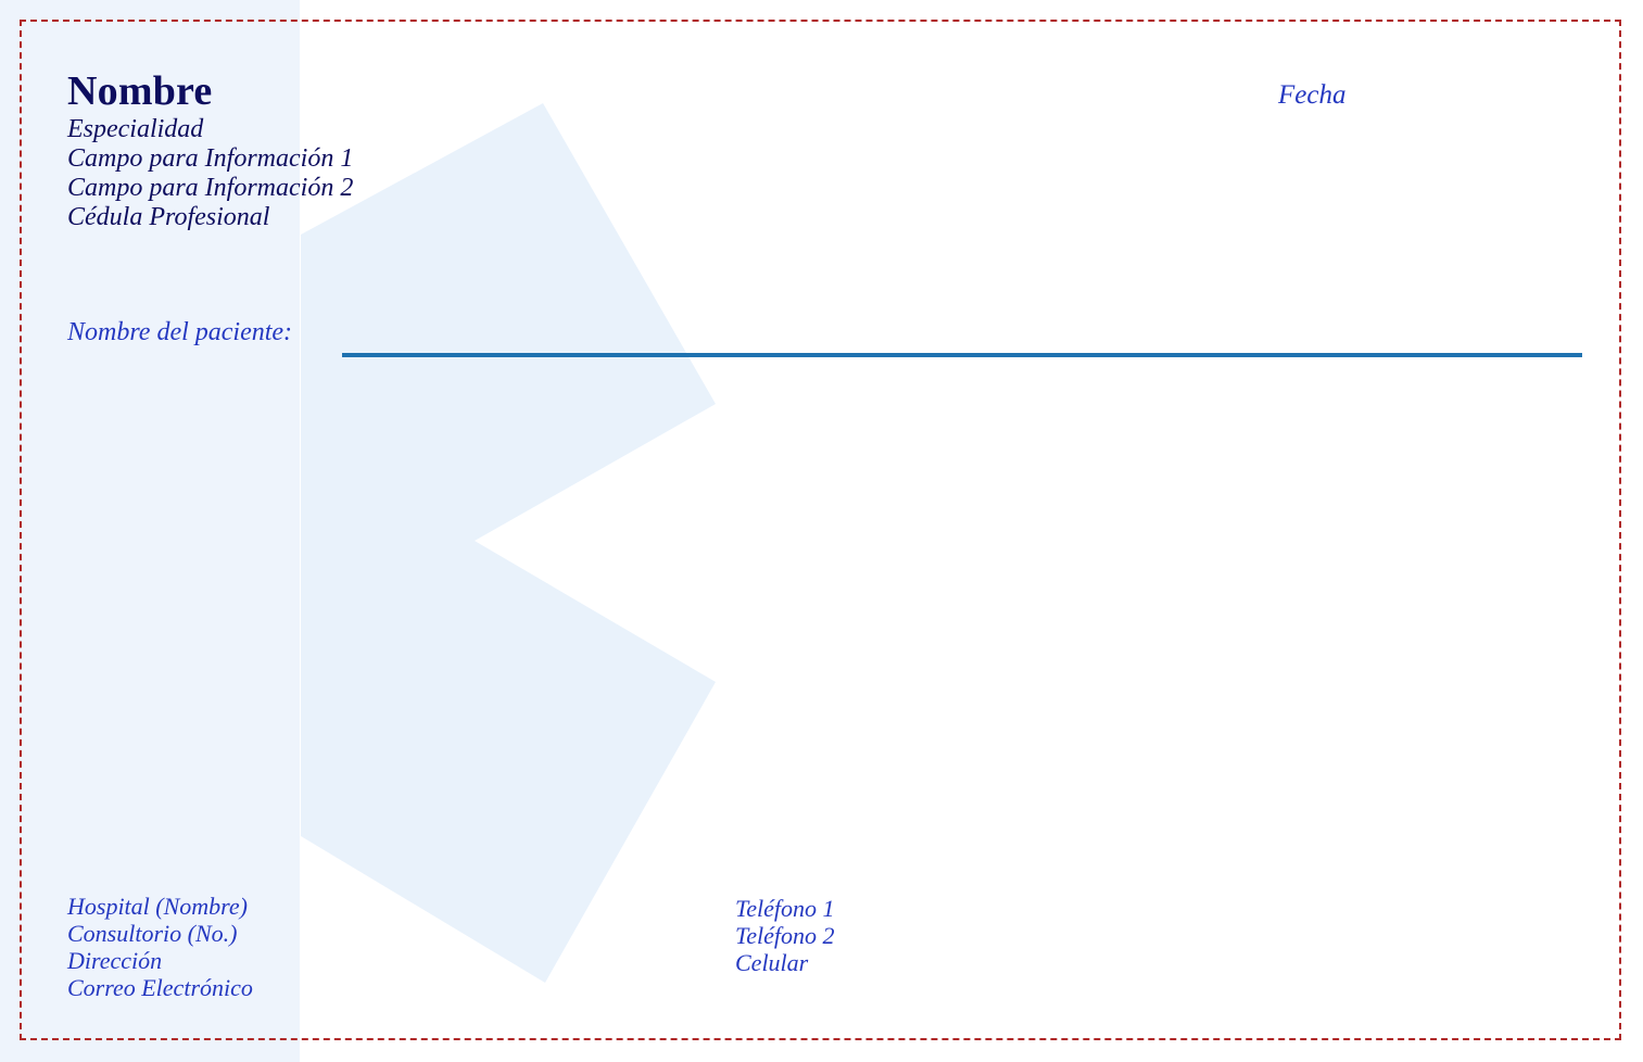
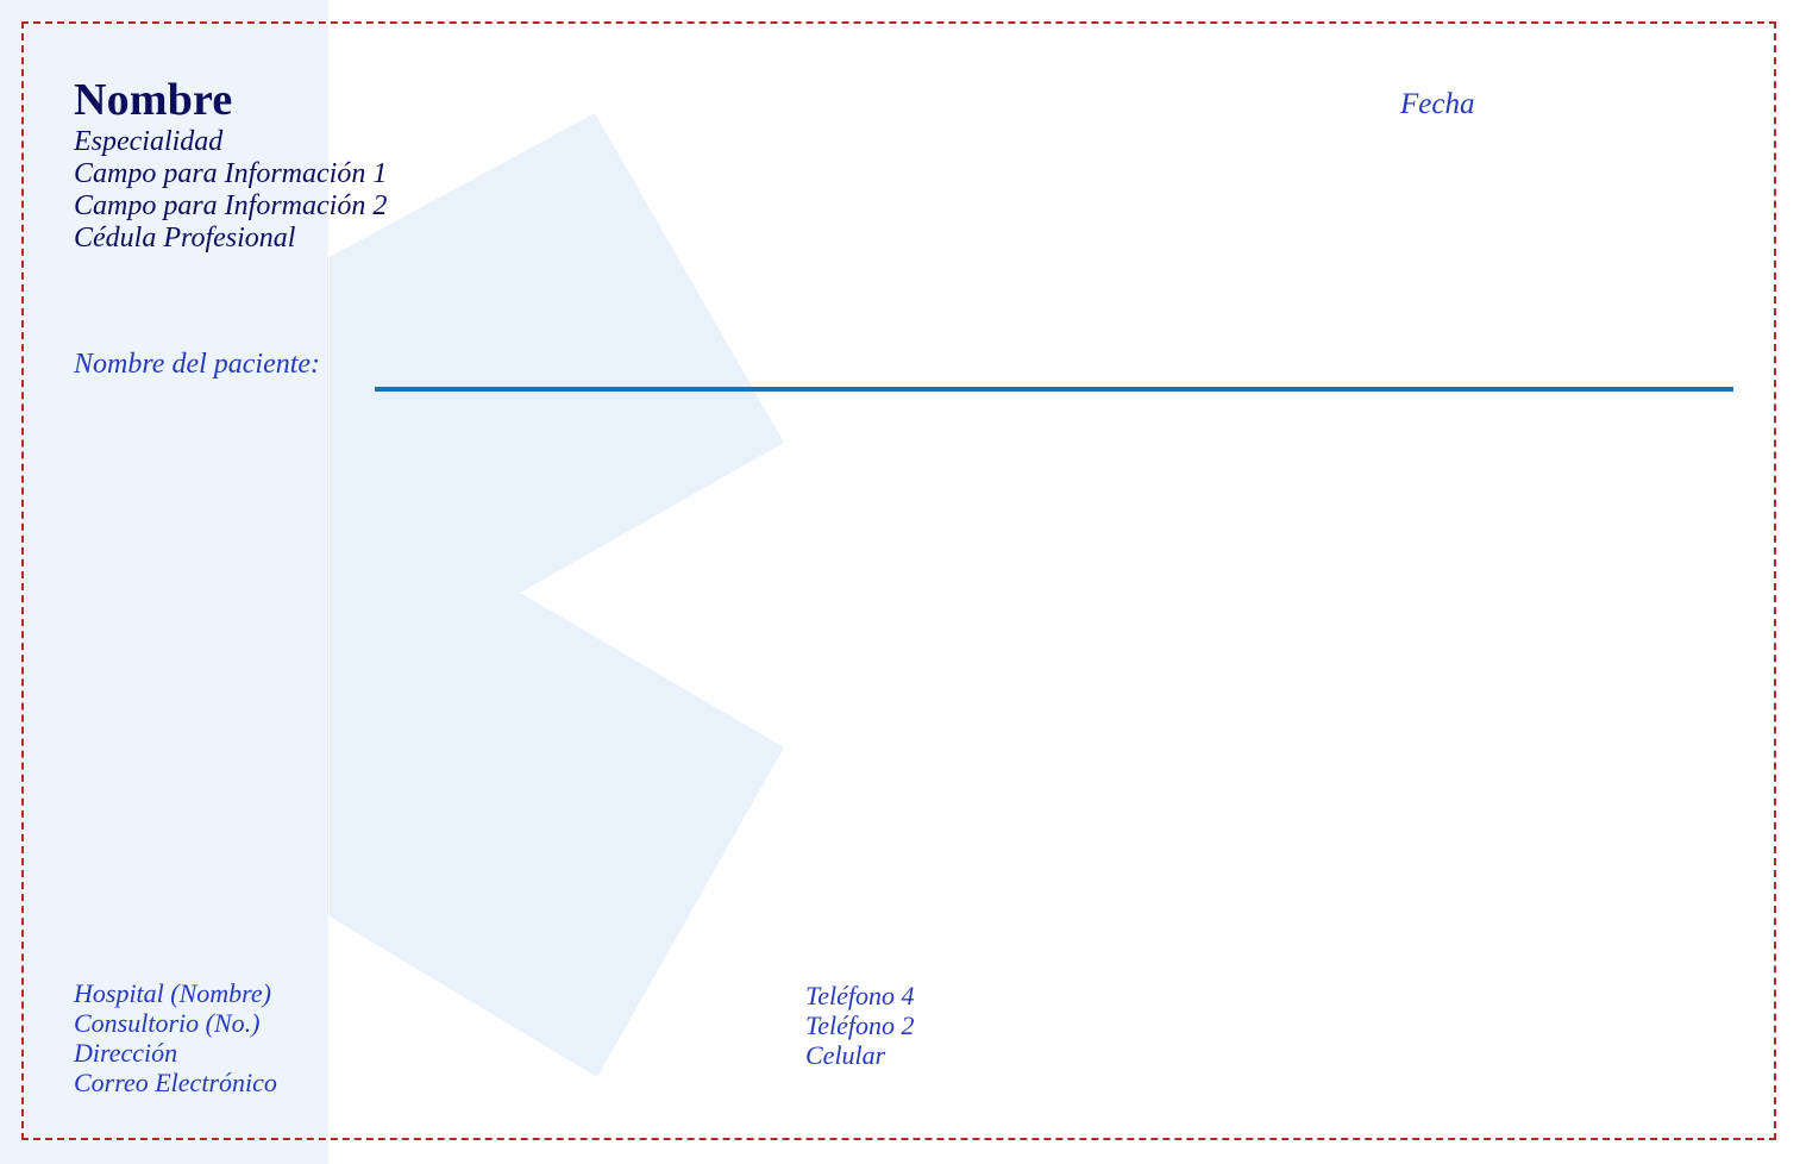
  Nombre
  Especialidad
  Campo para Información 1
  Campo para Información 2
  Cédula Profesional
  Fecha
  Nombre del paciente:
  Hospital (Nombre)
  Consultorio (No.)
  Dirección
  Correo Electrónico
- Teléfono 1
+ Teléfono 4
  Teléfono 2
  Celular
